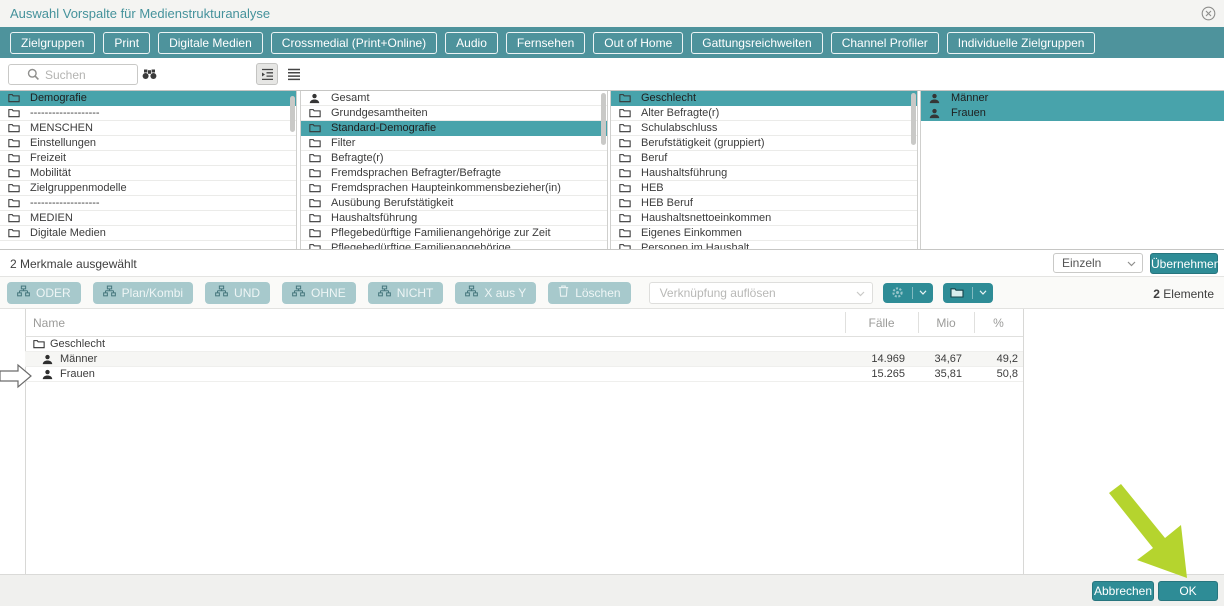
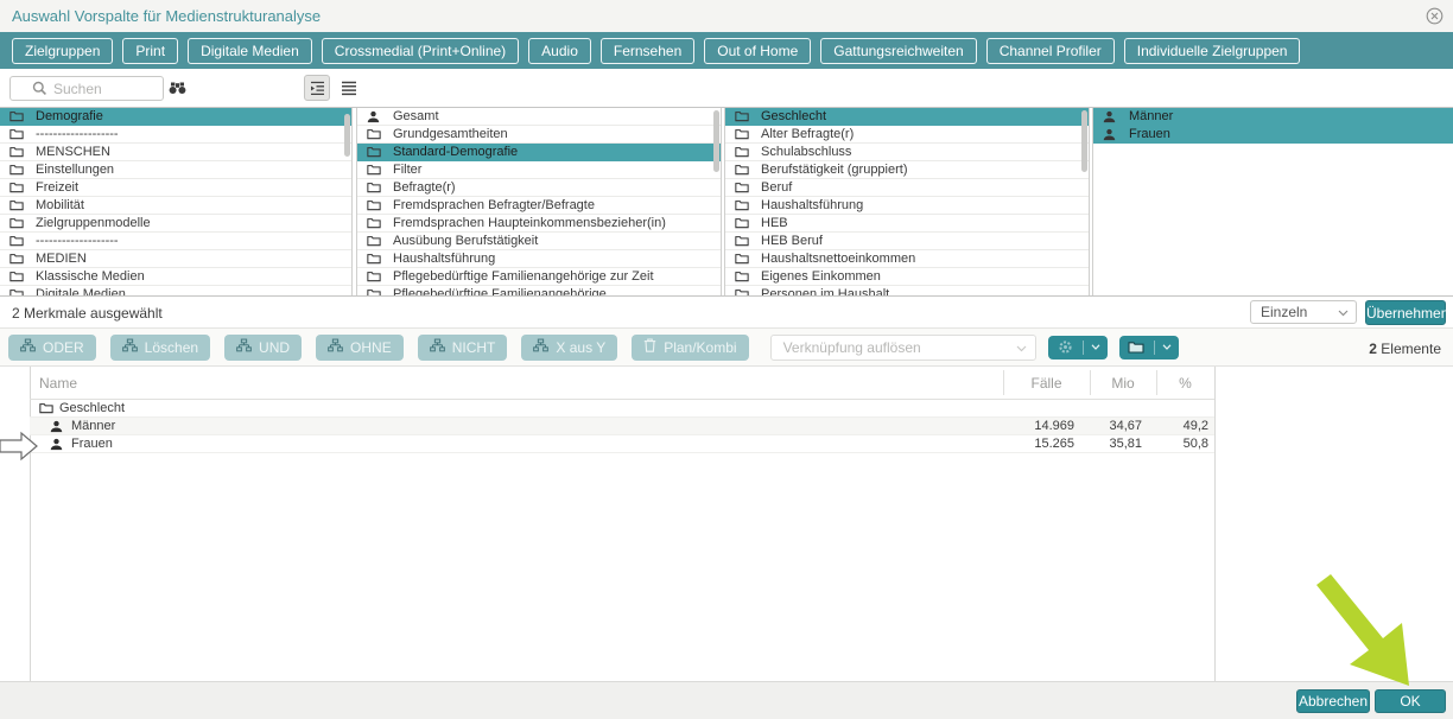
  Auswahl Vorspalte für Medienstrukturanalyse
  Zielgruppen
  Print
  Digitale Medien
  Crossmedial (Print+Online)
  Audio
  Fernsehen
  Out of Home
  Gattungsreichweiten
  Channel Profiler
  Individuelle Zielgruppen
  Suchen
  Demografie
  -------------------
  MENSCHEN
  Einstellungen
  Freizeit
  Mobilität
  Zielgruppenmodelle
  -------------------
  MEDIEN
+ Klassische Medien
  Digitale Medien
  Gesamt
  Grundgesamtheiten
  Standard-Demografie
  Filter
  Befragte(r)
  Fremdsprachen Befragter/Befragte
  Fremdsprachen Haupteinkommensbezieher(in)
  Ausübung Berufstätigkeit
  Haushaltsführung
  Pflegebedürftige Familienangehörige zur Zeit
  Pflegebedürftige Familienangehörige
  Geschlecht
  Alter Befragte(r)
  Schulabschluss
  Berufstätigkeit (gruppiert)
  Beruf
  Haushaltsführung
  HEB
  HEB Beruf
  Haushaltsnettoeinkommen
  Eigenes Einkommen
  Personen im Haushalt
  Männer
  Frauen
  2 Merkmale ausgewählt
  Einzeln
  Übernehmen
  ODER
- Plan/Kombi
+ Löschen
  UND
  OHNE
  NICHT
  X aus Y
- Löschen
+ Plan/Kombi
  Verknüpfung auflösen
  2 Elemente
  Name
  Fälle
  Mio
  %
  Geschlecht
  Männer
  14.969
  34,67
  49,2
  Frauen
  15.265
  35,81
  50,8
  Abbrechen
  OK
